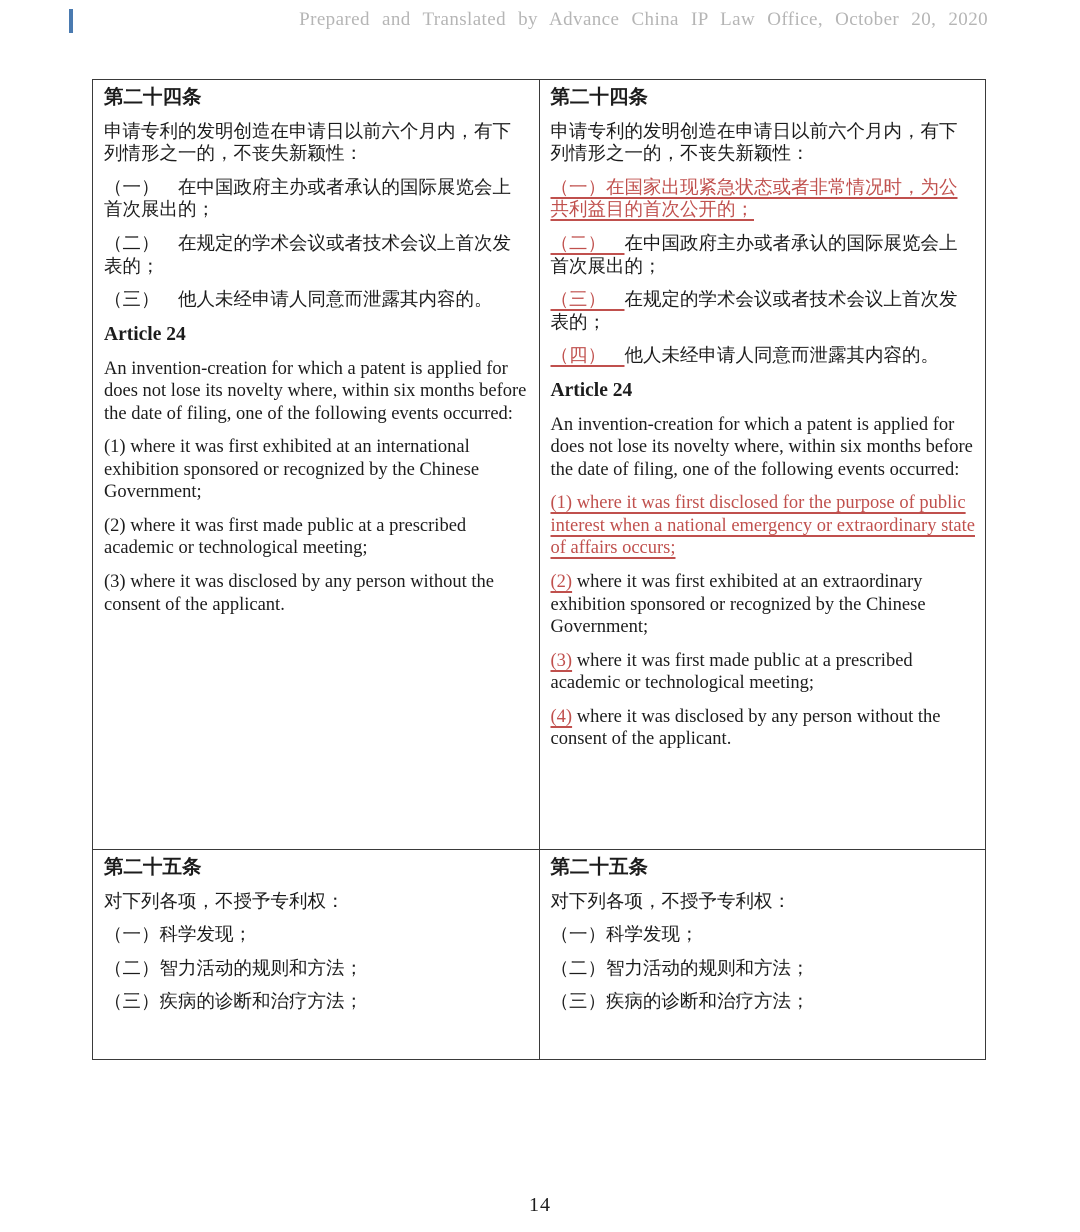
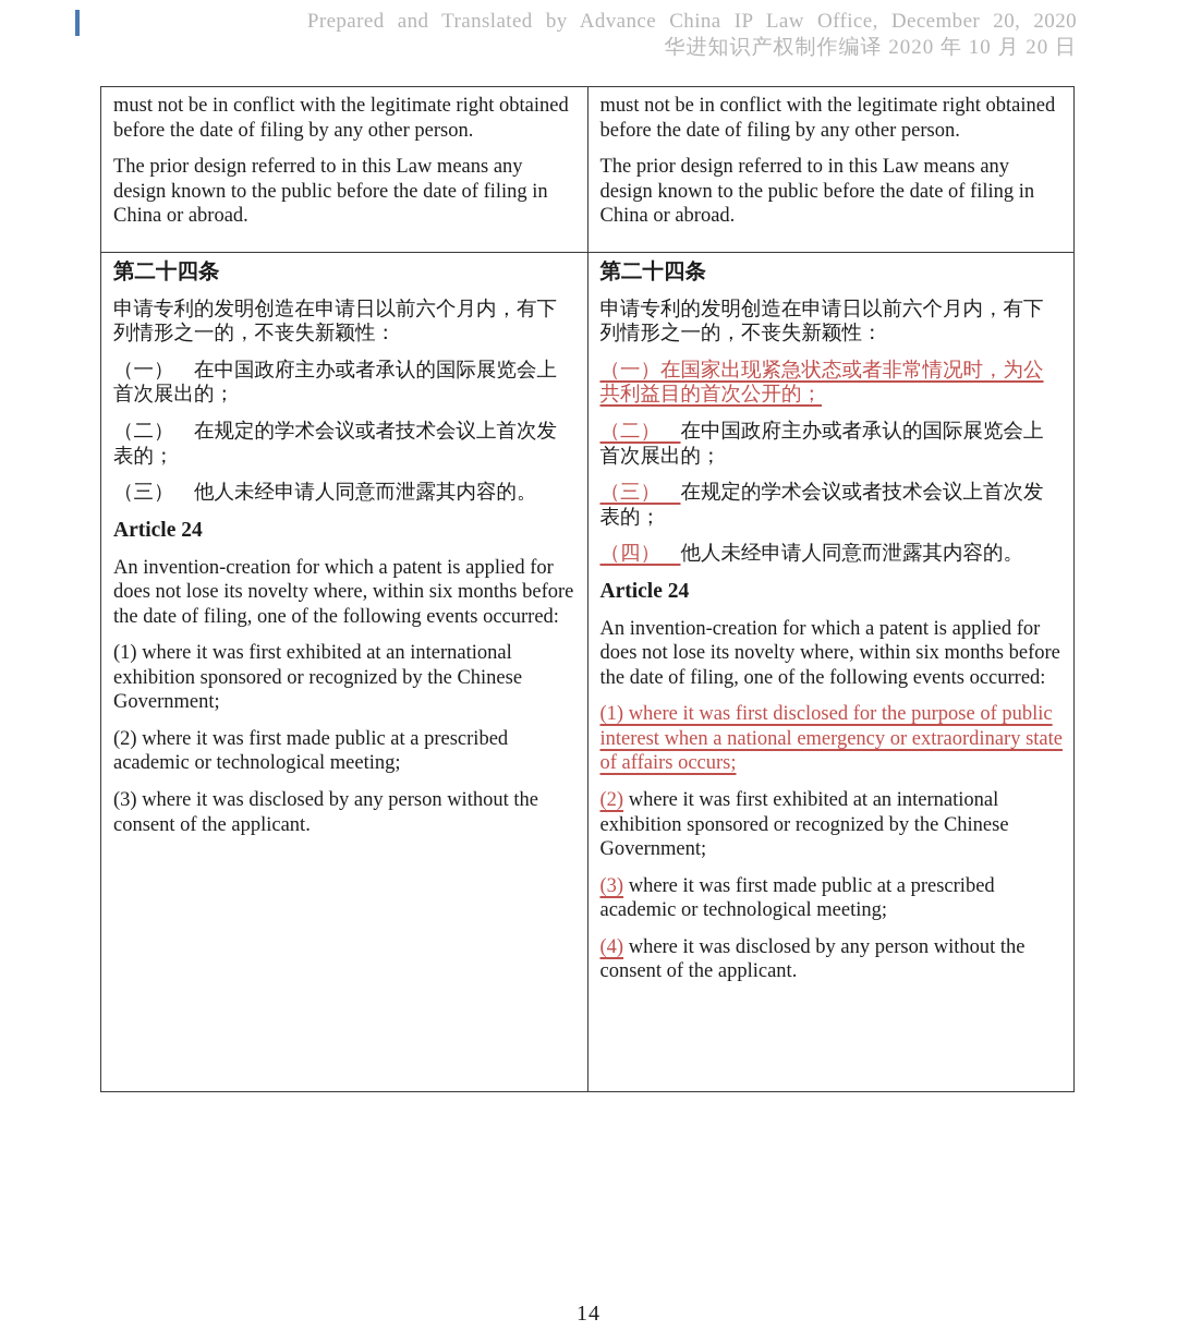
- Prepared and Translated by Advance China IP Law Office, October 20, 2020
+ Prepared and Translated by Advance China IP Law Office, December 20, 2020
+ 华进知识产权制作编译 2020 年 10 月 20 日
+ must not be in conflict with the legitimate right obtained before the date of filing by any other person.The prior design referred to in this Law means any design known to the public before the date of filing in China or abroad.	must not be in conflict with the legitimate right obtained before the date of filing by any other person.The prior design referred to in this Law means any design known to the public before the date of filing in China or abroad.
- 第二十四条申请专利的发明创造在申请日以前六个月内，有下列情形之一的，不丧失新颖性：（一） 在中国政府主办或者承认的国际展览会上首次展出的；（二） 在规定的学术会议或者技术会议上首次发表的；（三） 他人未经申请人同意而泄露其内容的。Article 24An invention-creation for which a patent is applied for does not lose its novelty where, within six months before the date of filing, one of the following events occurred:(1) where it was first exhibited at an international exhibition sponsored or recognized by the Chinese Government;(2) where it was first made public at a prescribed academic or technological meeting;(3) where it was disclosed by any person without the consent of the applicant.	第二十四条申请专利的发明创造在申请日以前六个月内，有下列情形之一的，不丧失新颖性：（一）在国家出现紧急状态或者非常情况时，为公共利益目的首次公开的；（二） 在中国政府主办或者承认的国际展览会上首次展出的；（三） 在规定的学术会议或者技术会议上首次发表的；（四） 他人未经申请人同意而泄露其内容的。Article 24An invention-creation for which a patent is applied for does not lose its novelty where, within six months before the date of filing, one of the following events occurred:(1) where it was first disclosed for the purpose of public interest when a national emergency or extraordinary state of affairs occurs;(2) where it was first exhibited at an extraordinary exhibition sponsored or recognized by the Chinese Government;(3) where it was first made public at a prescribed academic or technological meeting;(4) where it was disclosed by any person without the consent of the applicant.
+ 第二十四条申请专利的发明创造在申请日以前六个月内，有下列情形之一的，不丧失新颖性：（一） 在中国政府主办或者承认的国际展览会上首次展出的；（二） 在规定的学术会议或者技术会议上首次发表的；（三） 他人未经申请人同意而泄露其内容的。Article 24An invention-creation for which a patent is applied for does not lose its novelty where, within six months before the date of filing, one of the following events occurred:(1) where it was first exhibited at an international exhibition sponsored or recognized by the Chinese Government;(2) where it was first made public at a prescribed academic or technological meeting;(3) where it was disclosed by any person without the consent of the applicant.	第二十四条申请专利的发明创造在申请日以前六个月内，有下列情形之一的，不丧失新颖性：（一）在国家出现紧急状态或者非常情况时，为公共利益目的首次公开的；（二） 在中国政府主办或者承认的国际展览会上首次展出的；（三） 在规定的学术会议或者技术会议上首次发表的；（四） 他人未经申请人同意而泄露其内容的。Article 24An invention-creation for which a patent is applied for does not lose its novelty where, within six months before the date of filing, one of the following events occurred:(1) where it was first disclosed for the purpose of public interest when a national emergency or extraordinary state of affairs occurs;(2) where it was first exhibited at an international exhibition sponsored or recognized by the Chinese Government;(3) where it was first made public at a prescribed academic or technological meeting;(4) where it was disclosed by any person without the consent of the applicant.
- 第二十五条对下列各项，不授予专利权：（一）科学发现；（二）智力活动的规则和方法；（三）疾病的诊断和治疗方法；	第二十五条对下列各项，不授予专利权：（一）科学发现；（二）智力活动的规则和方法；（三）疾病的诊断和治疗方法；
  14
